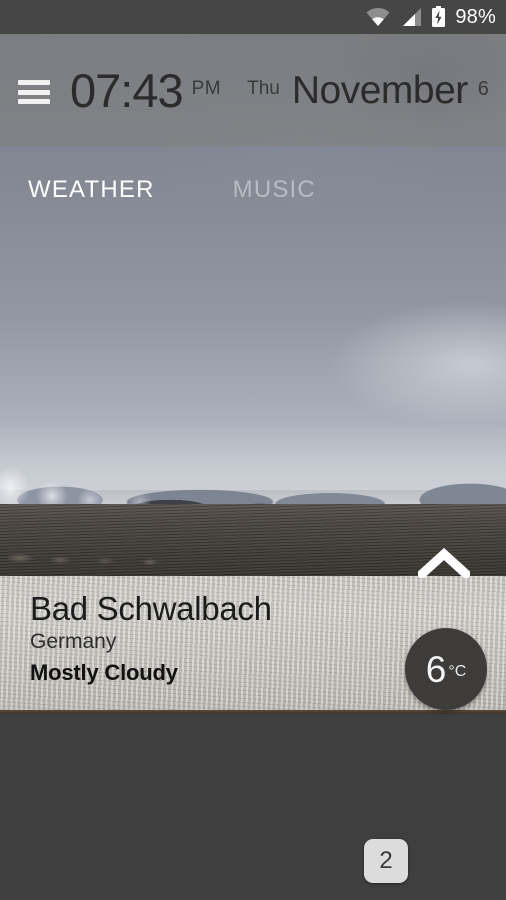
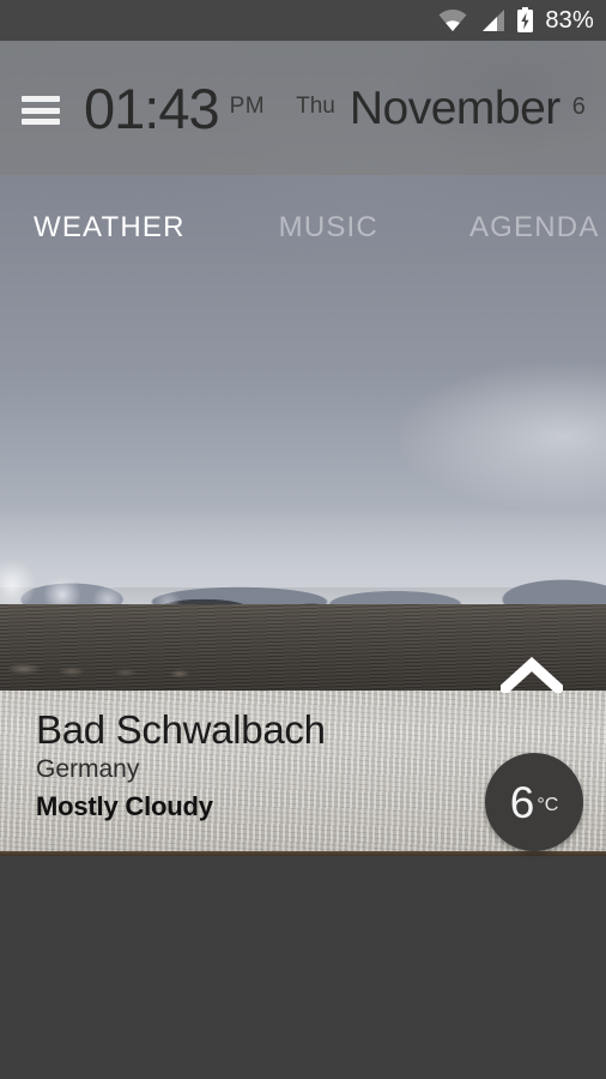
- 98%
+ 83%
- 07:43
+ 01:43
  PM
  Thu
  November
  6
  WEATHER
  MUSIC
+ AGENDA
  Bad Schwalbach
  Germany
  Mostly Cloudy
  6
  °C
- 2
